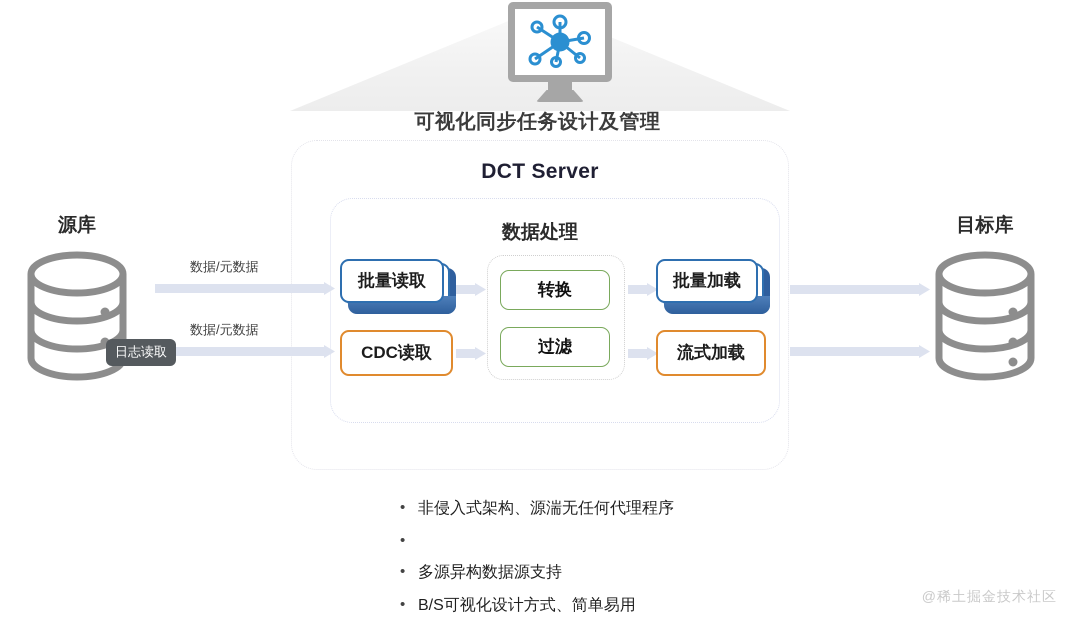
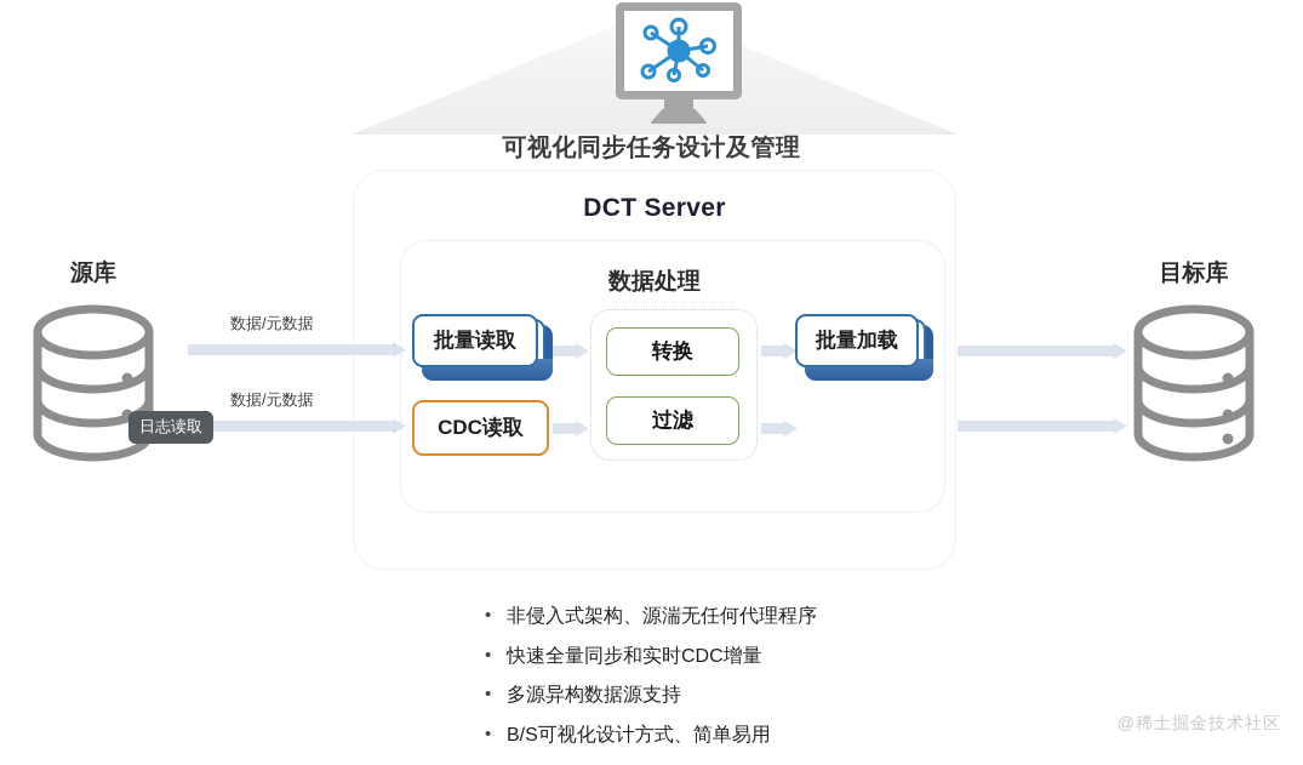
  可视化同步任务设计及管理
  DCT Server
  数据处理
  源库
  日志读取
  数据/元数据
  数据/元数据
  批量读取
  CDC读取
  转换
  过滤
  批量加载
- 流式加载
  目标库
  •
  非侵入式架构、源湍无任何代理程序
  •
+ 快速全量同步和实时CDC增量
  •
  多源异构数据源支持
  •
  B/S可视化设计方式、简单易用
  @稀土掘金技术社区
